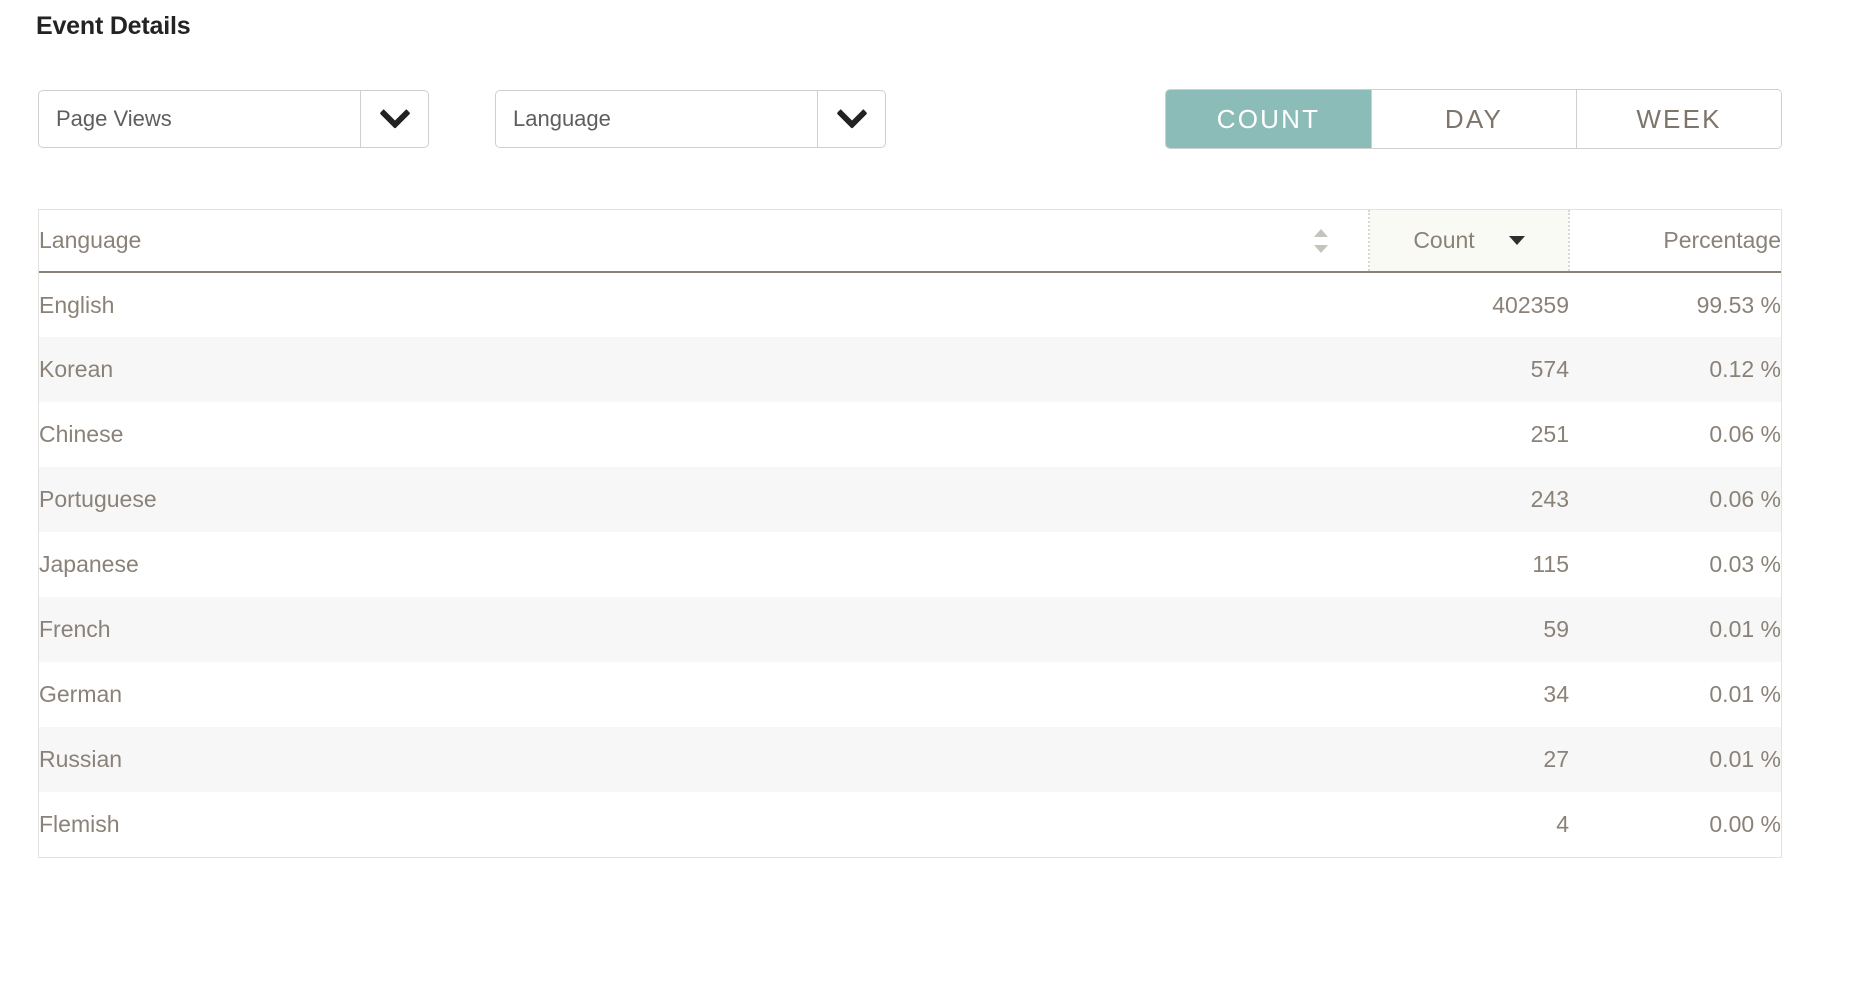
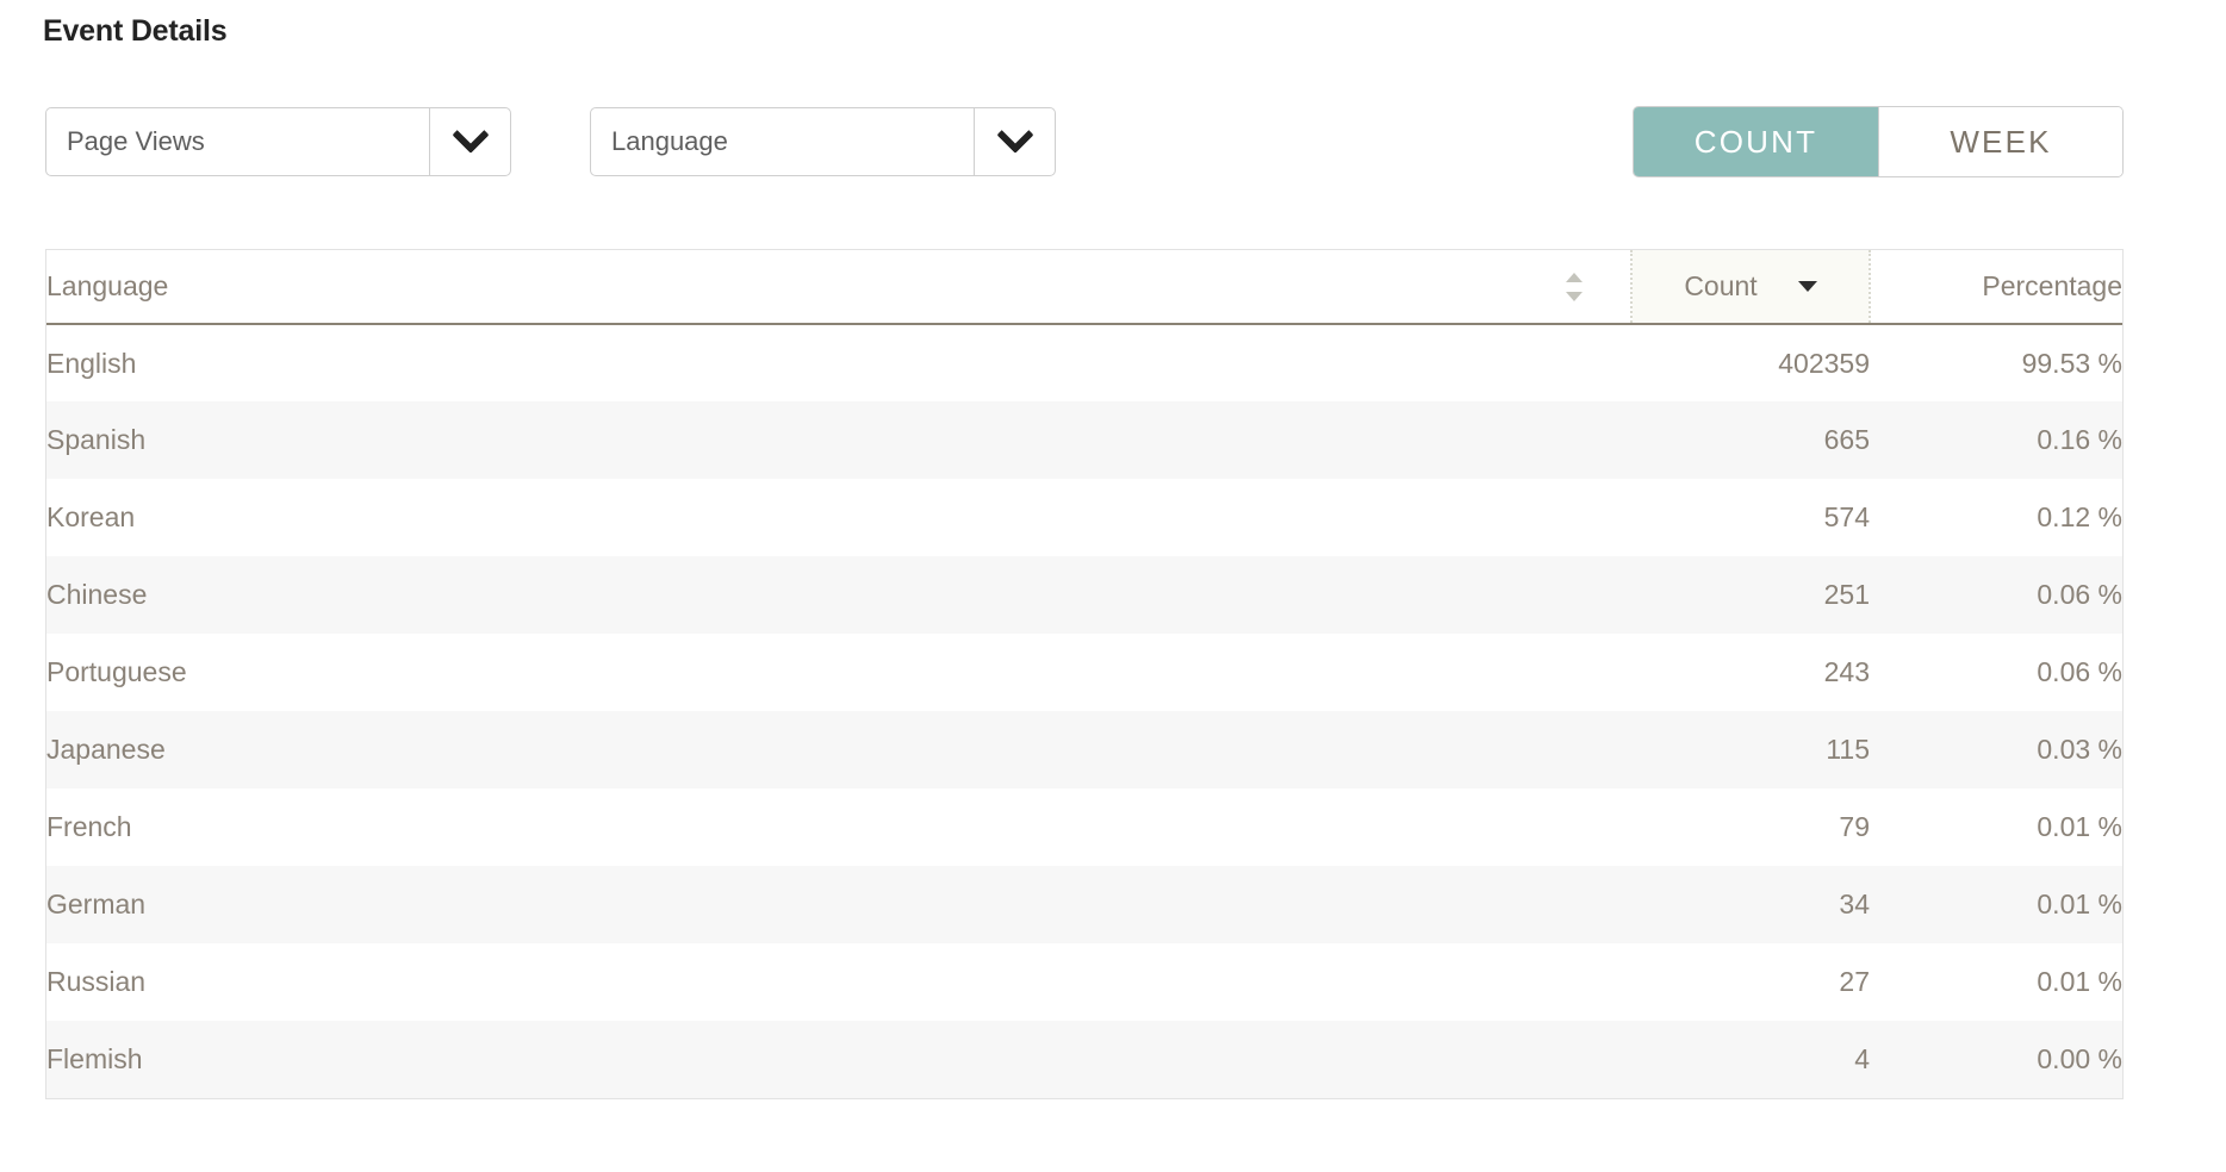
  Event Details
  Page Views
  Language
  COUNT
- DAY
  WEEK
  Language	Count	Percentage
  English	402359	99.53 %
+ Spanish	665	0.16 %
  Korean	574	0.12 %
  Chinese	251	0.06 %
  Portuguese	243	0.06 %
  Japanese	115	0.03 %
- French	59	0.01 %
+ French	79	0.01 %
  German	34	0.01 %
  Russian	27	0.01 %
  Flemish	4	0.00 %
